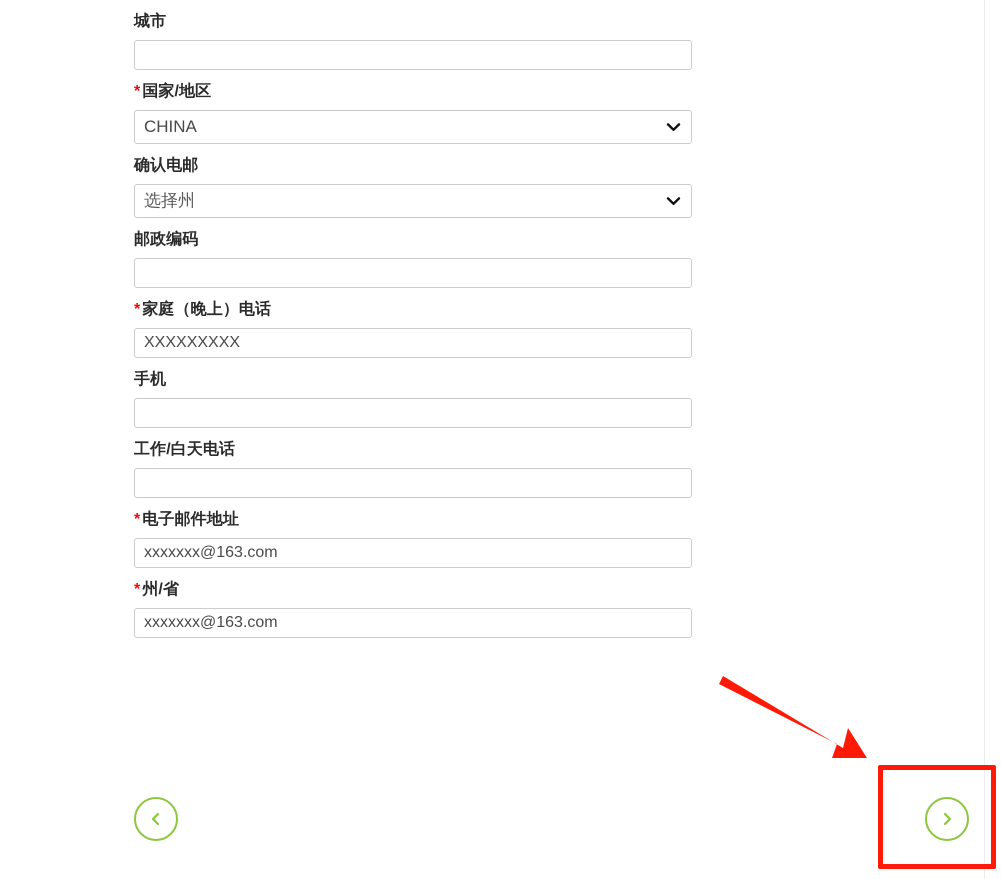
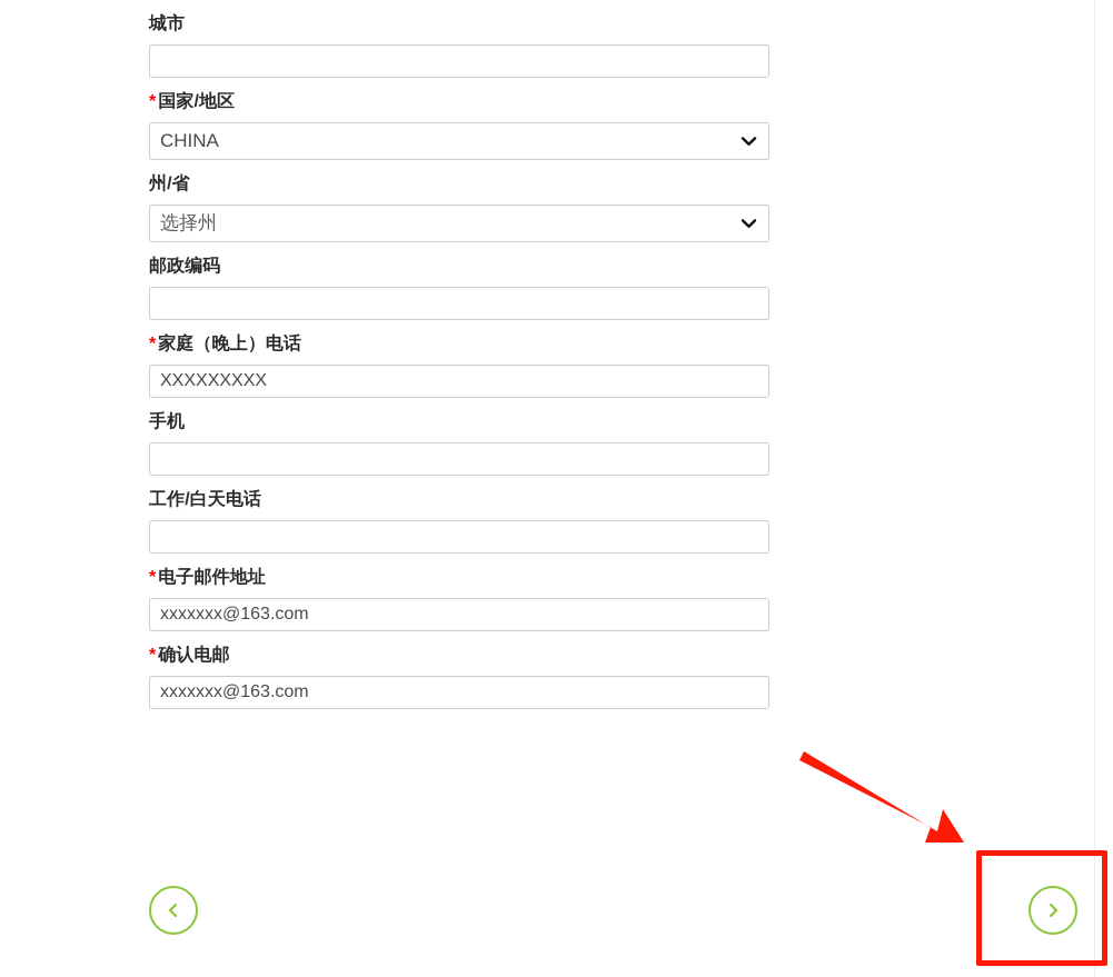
  城市
  *国家/地区
  CHINA
- 确认电邮
+ 州/省
  选择州
  邮政编码
  *家庭（晚上）电话
  XXXXXXXXX
  手机
  工作/白天电话
  *电子邮件地址
  xxxxxxx@163.com
- *州/省
+ *确认电邮
  xxxxxxx@163.com
